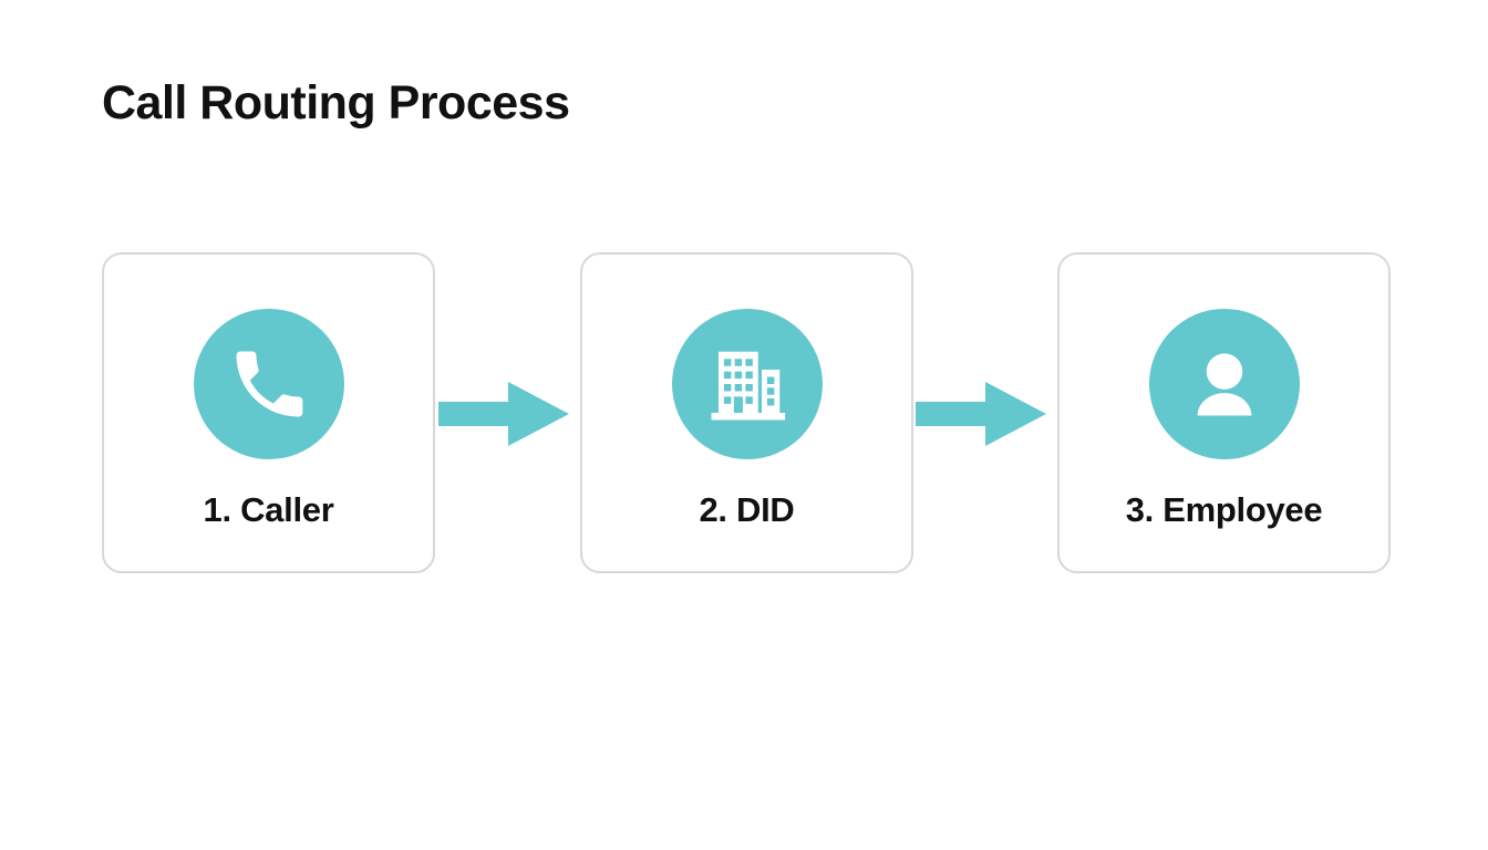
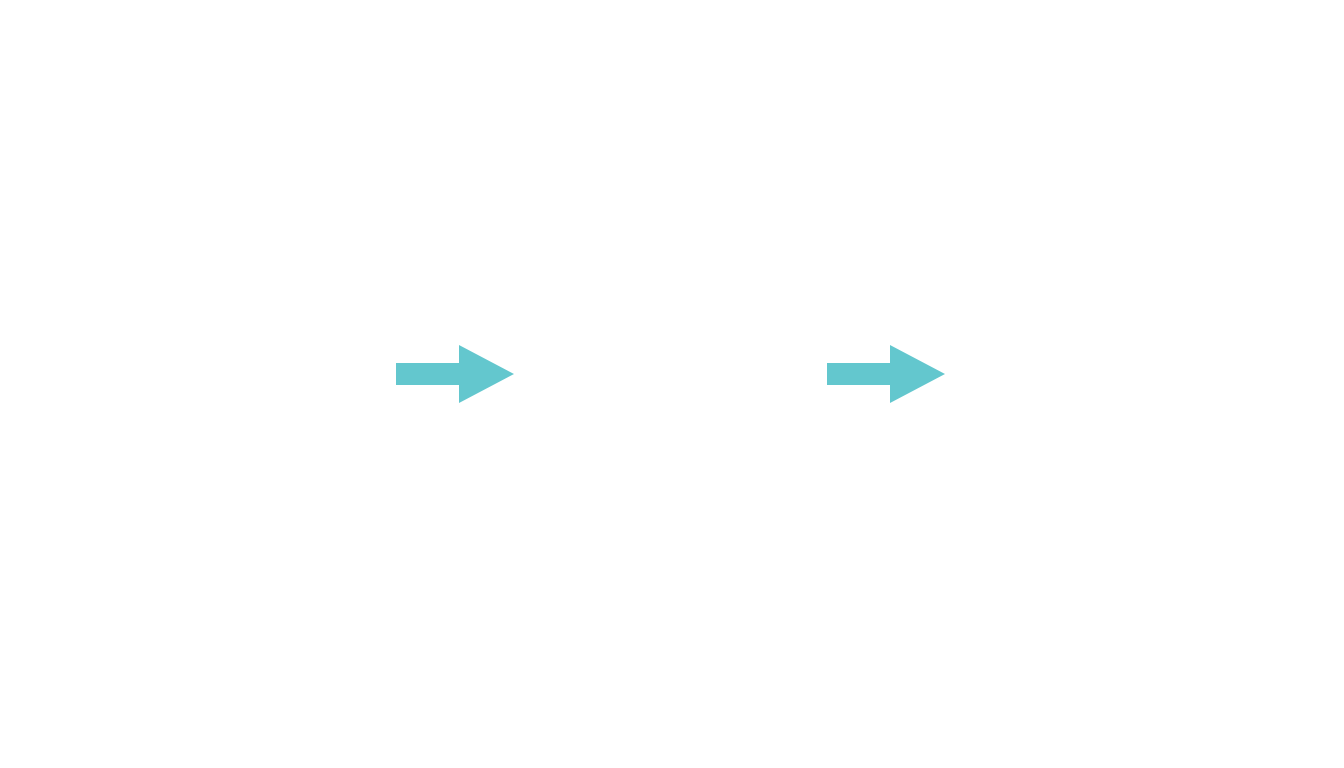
- Call Routing Process
- 1. Caller
- 2. DID
- 3. Employee
